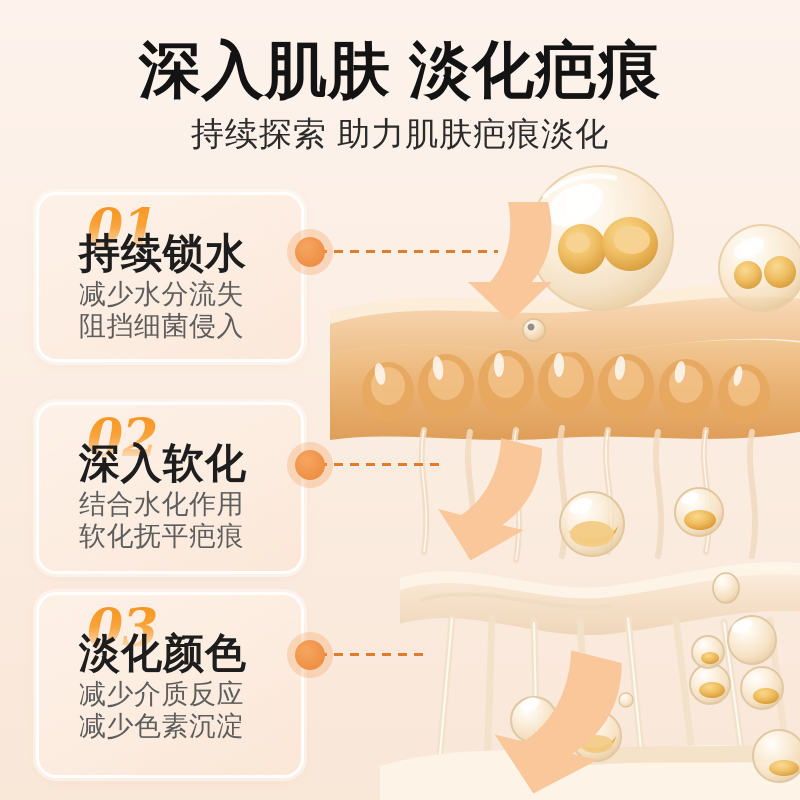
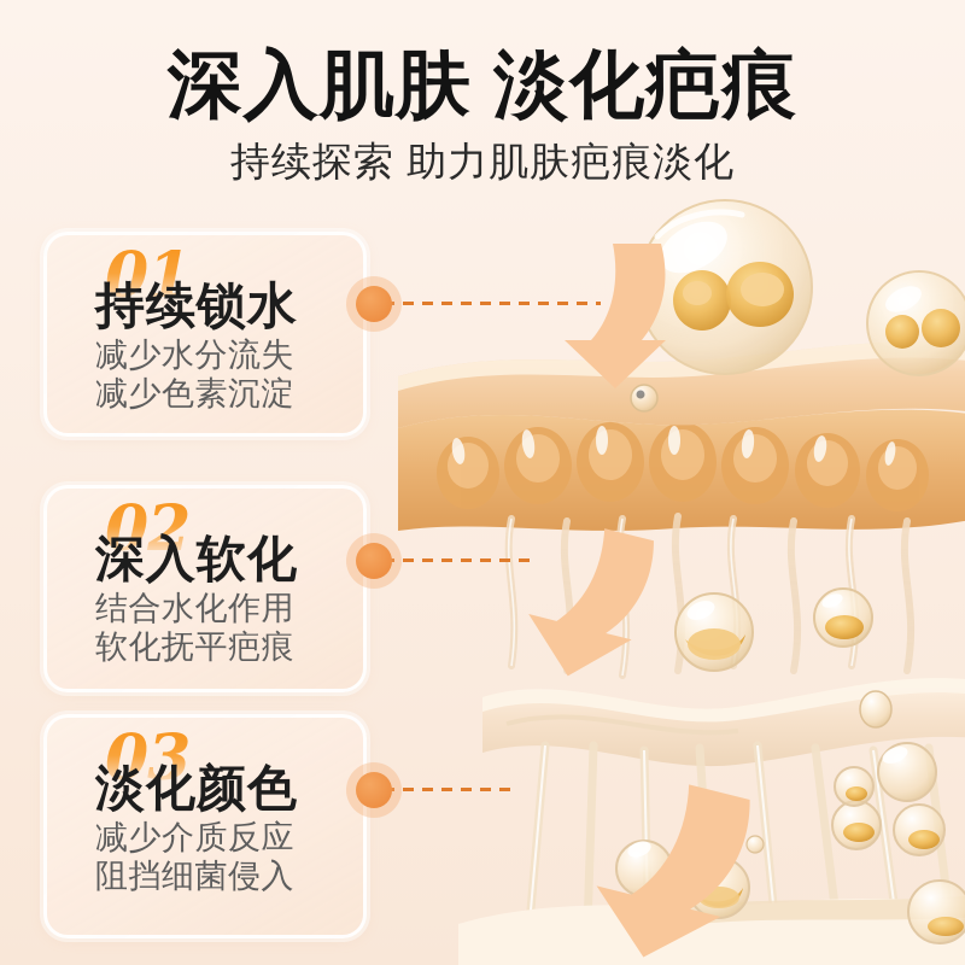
  深入肌肤 淡化疤痕
  持续探索 助力肌肤疤痕淡化
  01
  持续锁水
  减少水分流失
- 阻挡细菌侵入
+ 减少色素沉淀
  02
  深入软化
  结合水化作用
  软化抚平疤痕
  03
  淡化颜色
  减少介质反应
- 减少色素沉淀
+ 阻挡细菌侵入
